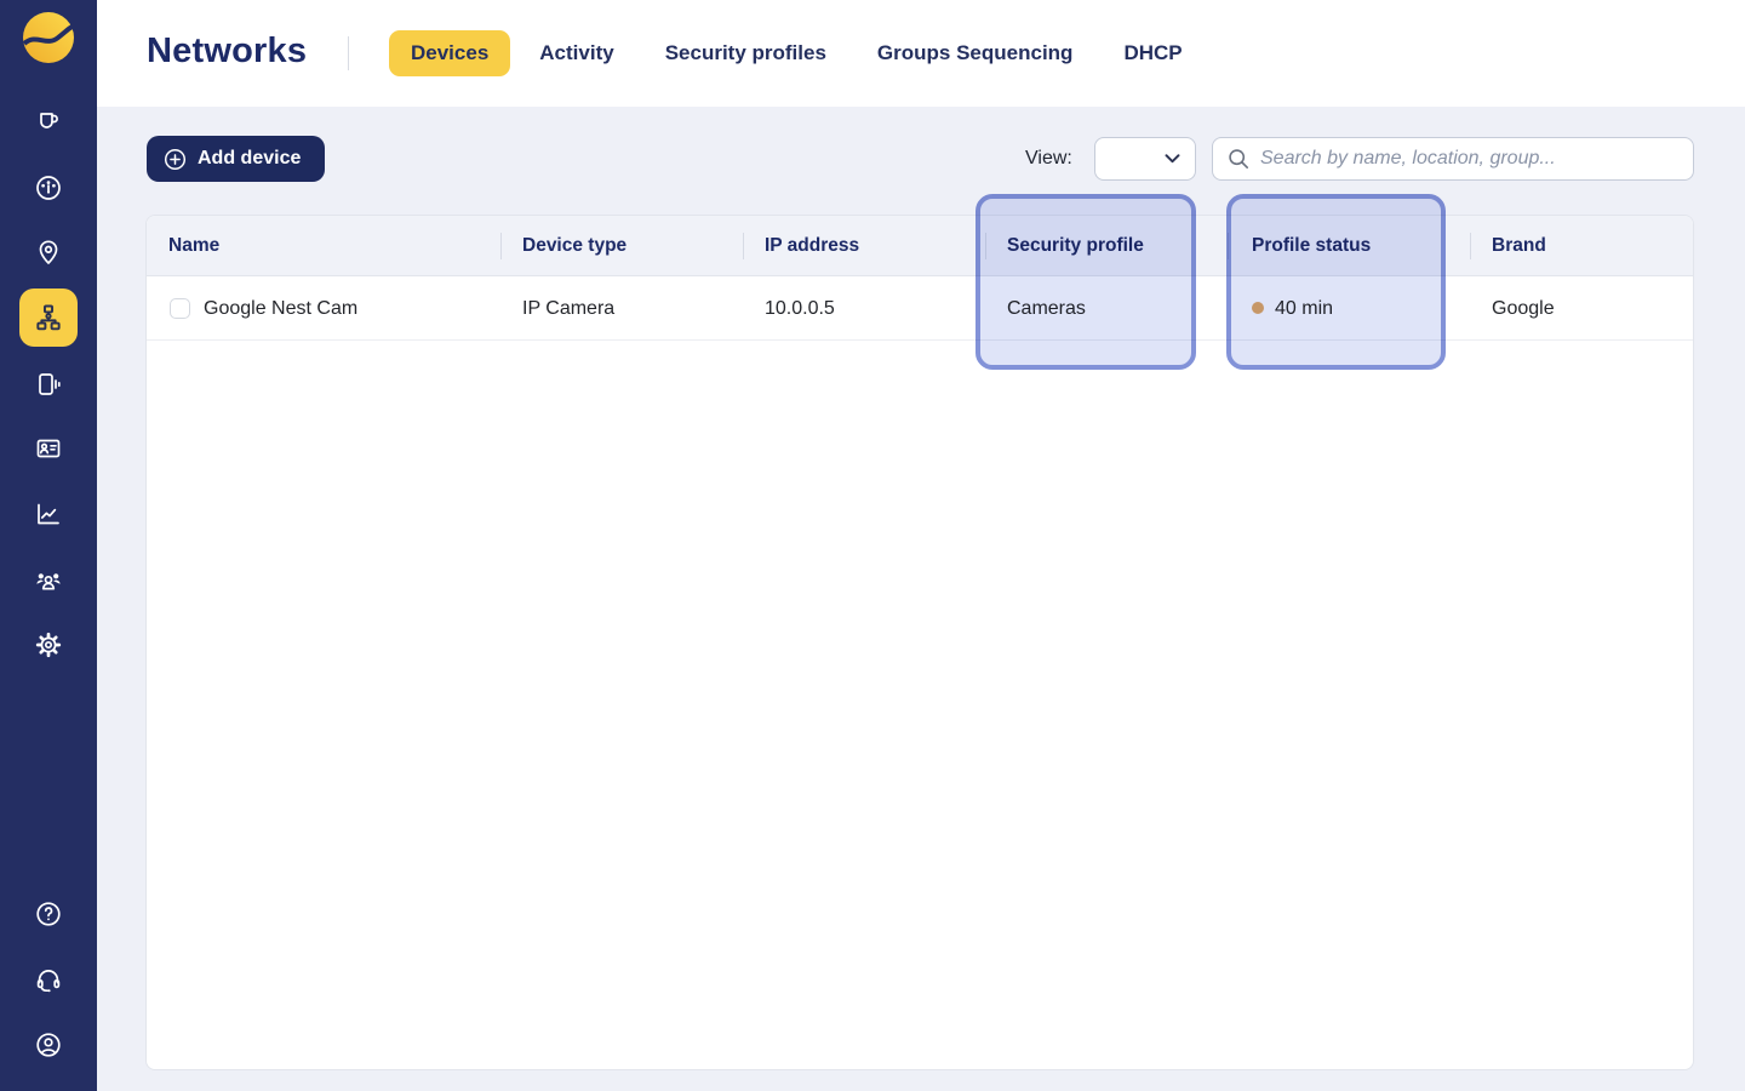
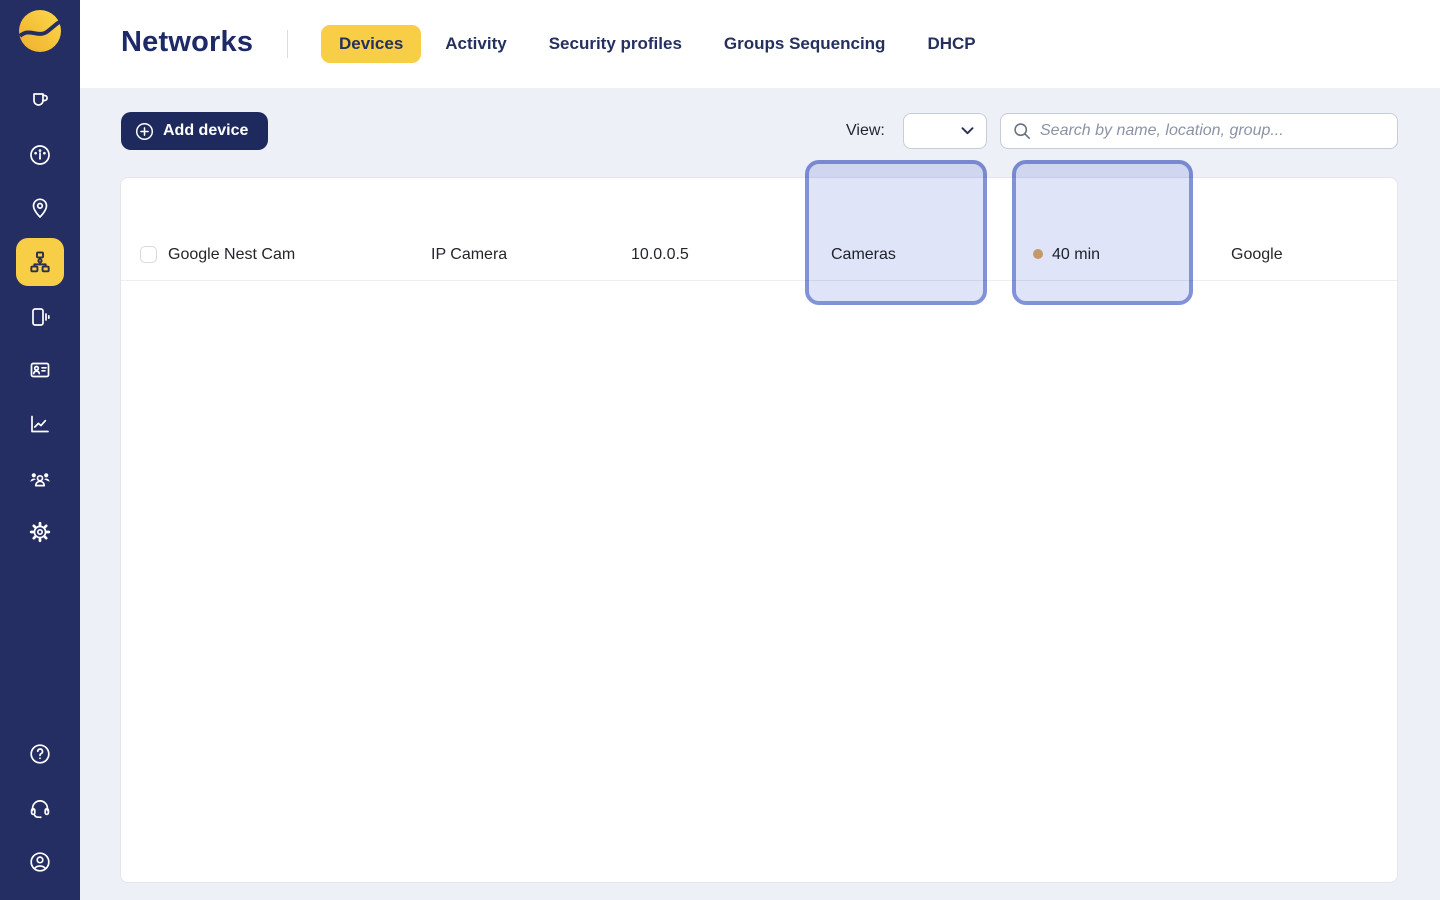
  Networks
  Devices
  Activity
  Security profiles
  Groups Sequencing
  DHCP
  Add device
  View:
  Search by name, location, group...
- Name
- Device type
- IP address
- Brand
  Google Nest Cam
  IP Camera
  10.0.0.5
  Google
